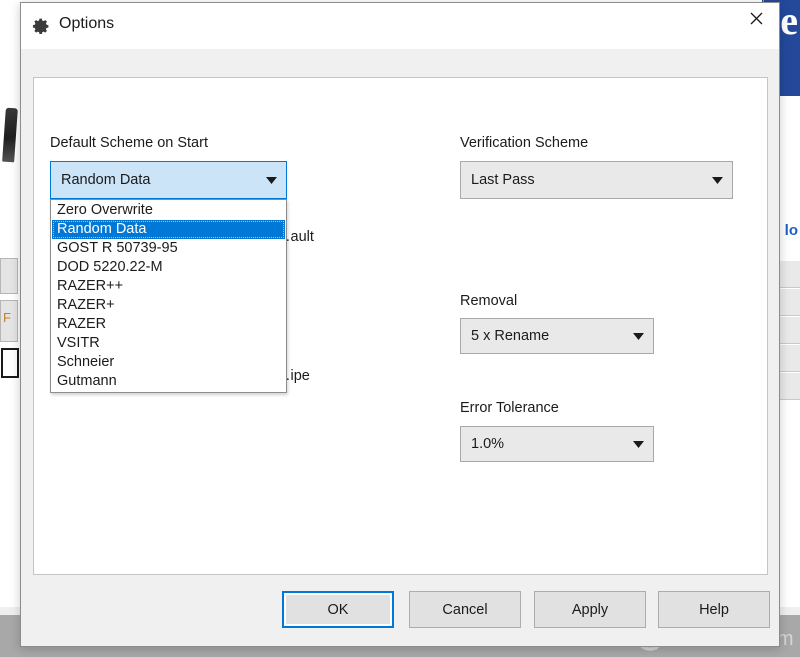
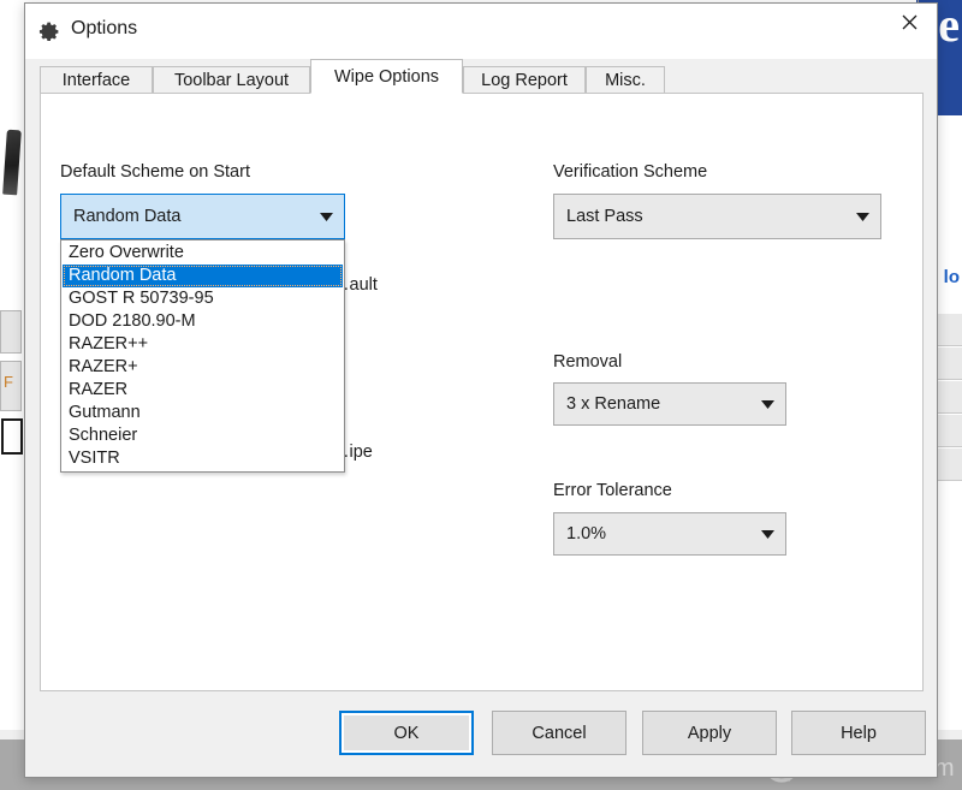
  F
  e
  lo
  Options
+ Interface
+ Toolbar Layout
+ Wipe Options
+ Log Report
+ Misc.
  ault
  ipe
  Default Scheme on Start
  Random Data
  Zero Overwrite
  Random Data
  GOST R 50739-95
- DOD 5220.22-M
+ DOD 2180.90-M
  RAZER++
  RAZER+
  RAZER
- VSITR
+ Gutmann
  Schneier
- Gutmann
+ VSITR
  Verification Scheme
  Last Pass
  Removal
- 5 x Rename
+ 3 x Rename
  Error Tolerance
  1.0%
  OK
  Cancel
  Apply
  Help
